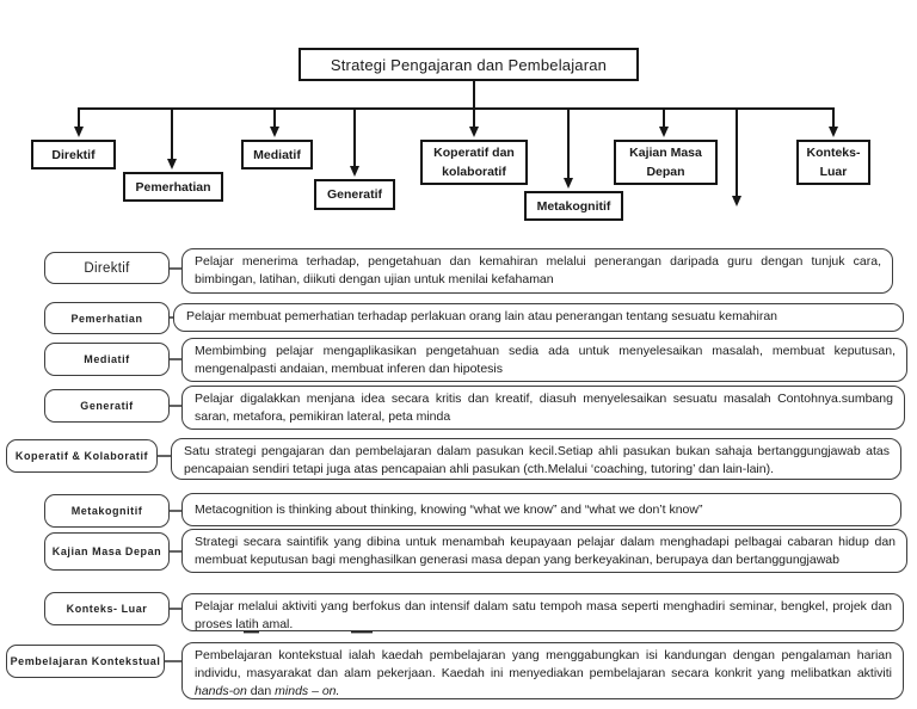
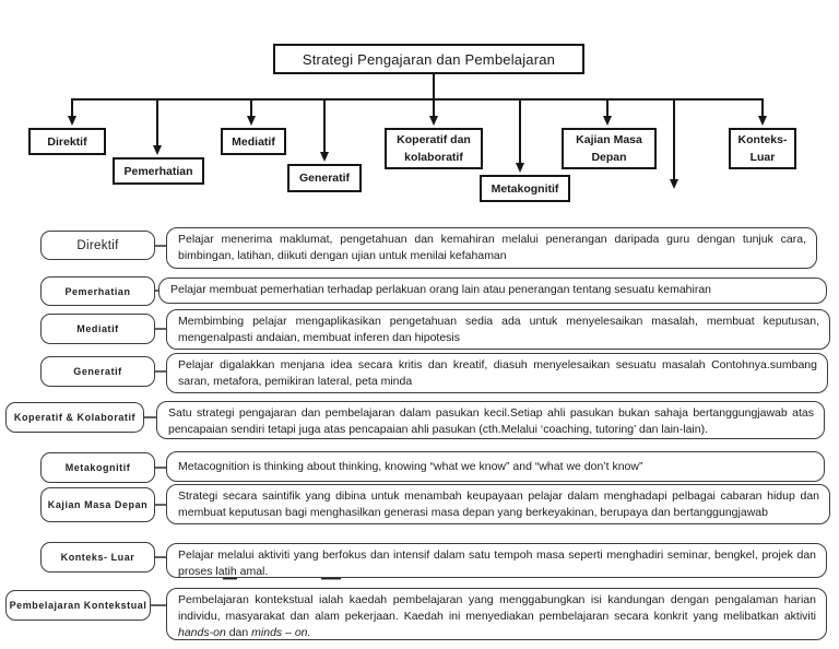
  Strategi Pengajaran dan Pembelajaran
  Direktif
  Pemerhatian
  Mediatif
  Generatif
  Koperatif dan
  kolaboratif
  Metakognitif
  Kajian Masa
  Depan
  Konteks-
  Luar
  Direktif
- Pelajar menerima terhadap, pengetahuan dan kemahiran melalui penerangan daripada guru dengan tunjuk cara, bimbingan, latihan, diikuti dengan ujian untuk menilai kefahaman
+ Pelajar menerima maklumat, pengetahuan dan kemahiran melalui penerangan daripada guru dengan tunjuk cara, bimbingan, latihan, diikuti dengan ujian untuk menilai kefahaman
  Pemerhatian
  Pelajar membuat pemerhatian terhadap perlakuan orang lain atau penerangan tentang sesuatu kemahiran
  Mediatif
  Membimbing pelajar mengaplikasikan pengetahuan sedia ada untuk menyelesaikan masalah, membuat keputusan, mengenalpasti andaian, membuat inferen dan hipotesis
  Generatif
  Pelajar digalakkan menjana idea secara kritis dan kreatif, diasuh menyelesaikan sesuatu masalah Contohnya.sumbang saran, metafora, pemikiran lateral, peta minda
  Koperatif & Kolaboratif
  Satu strategi pengajaran dan pembelajaran dalam pasukan kecil.Setiap ahli pasukan bukan sahaja bertanggungjawab atas pencapaian sendiri tetapi juga atas pencapaian ahli pasukan (cth.Melalui ‘coaching, tutoring’ dan lain-lain).
  Metakognitif
  Metacognition is thinking about thinking, knowing “what we know” and “what we don’t know”
  Kajian Masa Depan
  Strategi secara saintifik yang dibina untuk menambah keupayaan pelajar dalam menghadapi pelbagai cabaran hidup dan membuat keputusan bagi menghasilkan generasi masa depan yang berkeyakinan, berupaya dan bertanggungjawab
  Konteks- Luar
  Pelajar melalui aktiviti yang berfokus dan intensif dalam satu tempoh masa seperti menghadiri seminar, bengkel, projek dan proses latih amal.
  Pembelajaran Kontekstual
  Pembelajaran kontekstual ialah kaedah pembelajaran yang menggabungkan isi kandungan dengan pengalaman harian individu, masyarakat dan alam pekerjaan. Kaedah ini menyediakan pembelajaran secara konkrit yang melibatkan aktiviti hands-on dan minds – on.
